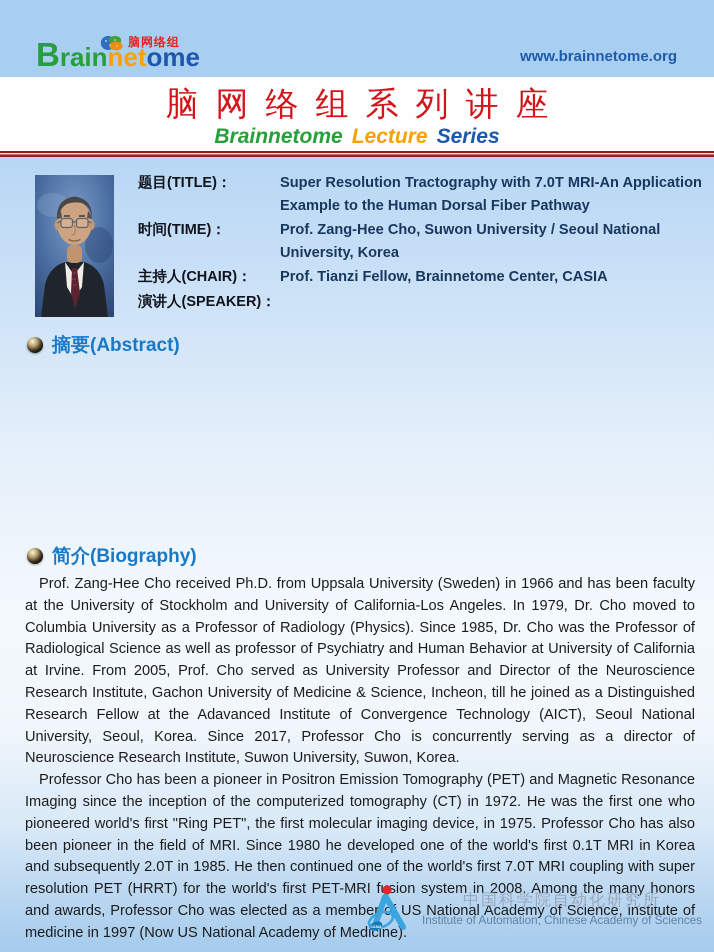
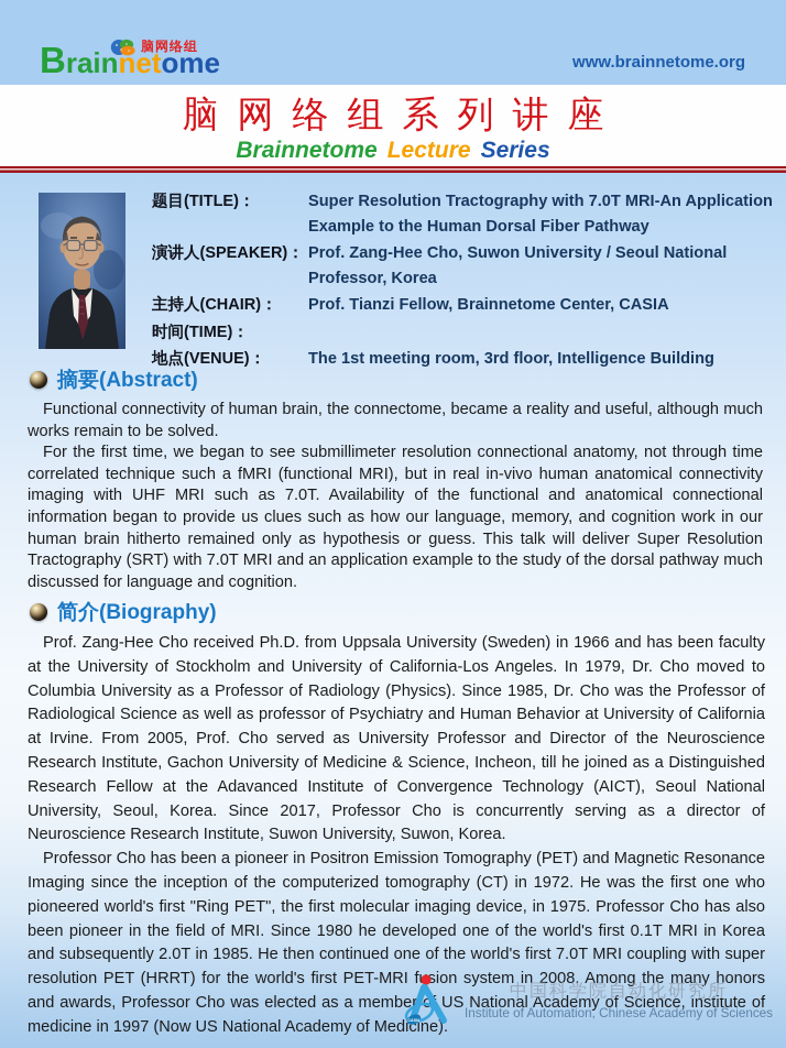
  脑网络组
  Brainnetome
  www.brainnetome.org
  脑网络组系列讲座
  Brainnetome
  Lecture
  Series
  题目(TITLE)：
  Super Resolution Tractography with 7.0T MRI-An Application Example to the Human Dorsal Fiber Pathway
- 时间(TIME)：
+ 演讲人(SPEAKER)：
- Prof. Zang-Hee Cho, Suwon University / Seoul National University, Korea
+ Prof. Zang-Hee Cho, Suwon University / Seoul National Professor, Korea
  主持人(CHAIR)：
  Prof. Tianzi Fellow, Brainnetome Center, CASIA
- 演讲人(SPEAKER)：
+ 时间(TIME)：
+ 地点(VENUE)：
+ The 1st meeting room, 3rd floor, Intelligence Building
  摘要(Abstract)
+ Functional connectivity of human brain, the connectome, became a reality and useful, although much works remain to be solved.
+ For the first time, we began to see submillimeter resolution connectional anatomy, not through time correlated technique such a fMRI (functional MRI), but in real in-vivo human anatomical connectivity imaging with UHF MRI such as 7.0T. Availability of the functional and anatomical connectional information began to provide us clues such as how our language, memory, and cognition work in our human brain hitherto remained only as hypothesis or guess. This talk will deliver Super Resolution Tractography (SRT) with 7.0T MRI and an application example to the study of the dorsal pathway much discussed for language and cognition.
  简介(Biography)
  Prof. Zang-Hee Cho received Ph.D. from Uppsala University (Sweden) in 1966 and has been faculty at the University of Stockholm and University of California-Los Angeles. In 1979, Dr. Cho moved to Columbia University as a Professor of Radiology (Physics). Since 1985, Dr. Cho was the Professor of Radiological Science as well as professor of Psychiatry and Human Behavior at University of California at Irvine. From 2005, Prof. Cho served as University Professor and Director of the Neuroscience Research Institute, Gachon University of Medicine & Science, Incheon, till he joined as a Distinguished Research Fellow at the Adavanced Institute of Convergence Technology (AICT), Seoul National University, Seoul, Korea. Since 2017, Professor Cho is concurrently serving as a director of Neuroscience Research Institute, Suwon University, Suwon, Korea.
  Professor Cho has been a pioneer in Positron Emission Tomography (PET) and Magnetic Resonance Imaging since the inception of the computerized tomography (CT) in 1972. He was the first one who pioneered world's first "Ring PET", the first molecular imaging device, in 1975. Professor Cho has also been pioneer in the field of MRI. Since 1980 he developed one of the world's first 0.1T MRI in Korea and subsequently 2.0T in 1985. He then continued one of the world's first 7.0T MRI coupling with super resolution PET (HRRT) for the world's first PET-MRI fsion system in 2008. Among the many honors and awards, Professor Cho was elected as a member US National Academy of Science, institute of medicine in 1997 (Now US National Academy of Medicine).
  中国科学院自动化研究所
  Institute of Automation, Chinese Academy of Sciences
